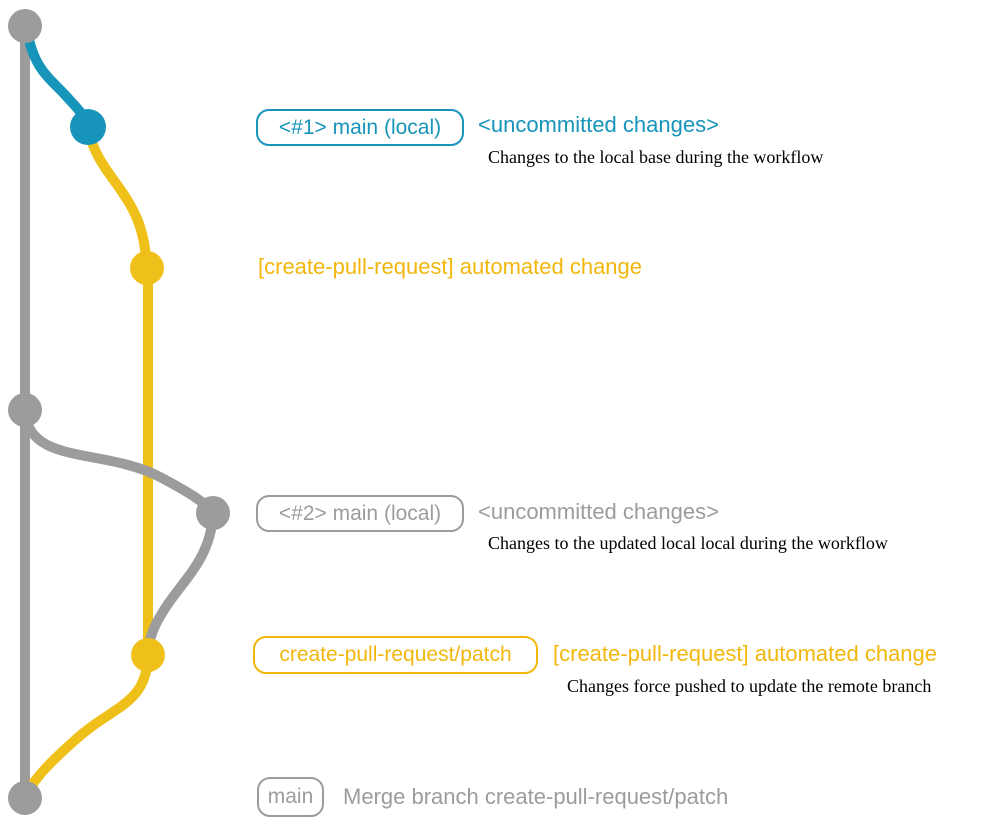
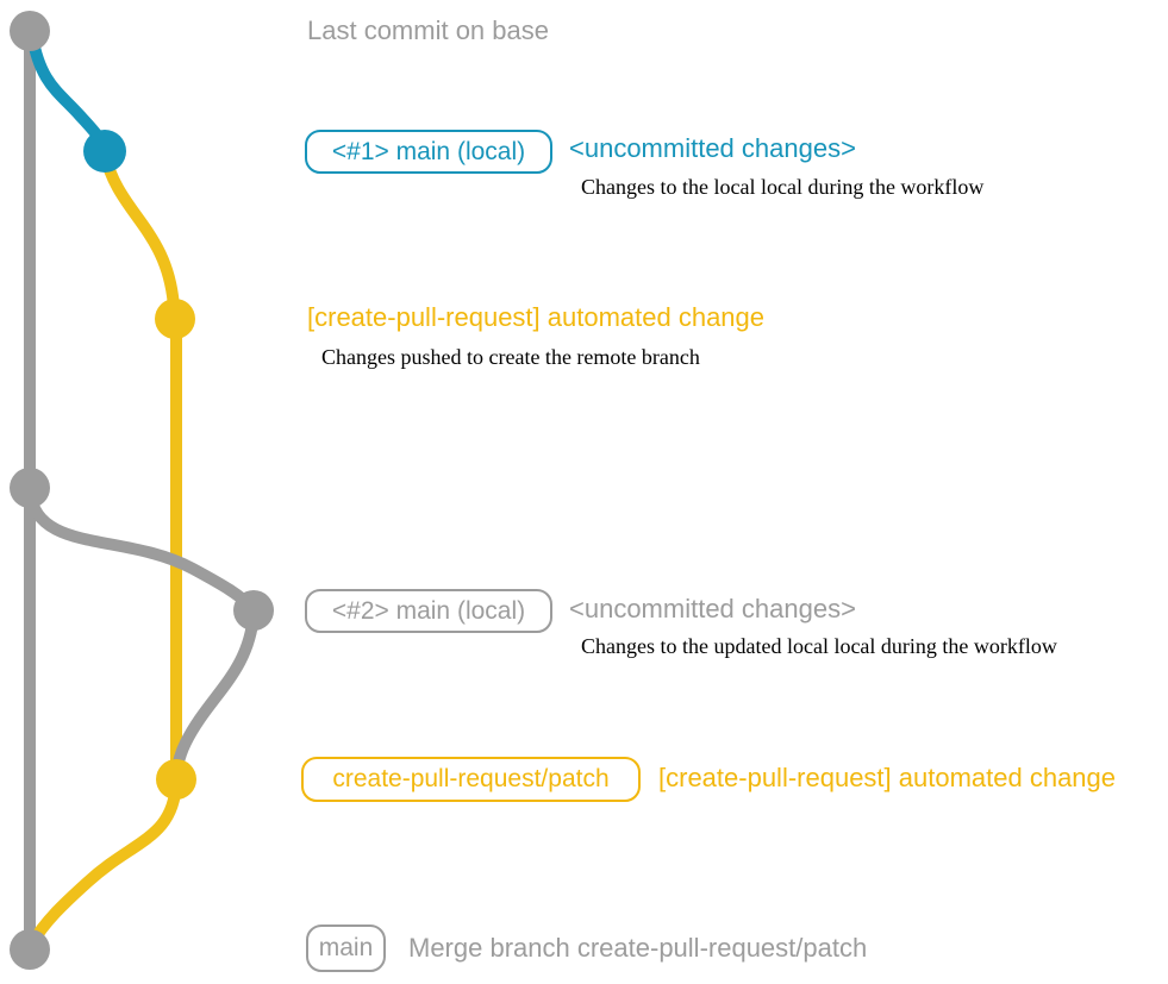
+ Last commit on base
  <#1> main (local)
  <uncommitted changes>
- Changes to the local base during the workflow
+ Changes to the local local during the workflow
  [create-pull-request] automated change
+ Changes pushed to create the remote branch
  <#2> main (local)
  <uncommitted changes>
  Changes to the updated local local during the workflow
  create-pull-request/patch
  [create-pull-request] automated change
- Changes force pushed to update the remote branch
  main
  Merge branch create-pull-request/patch
